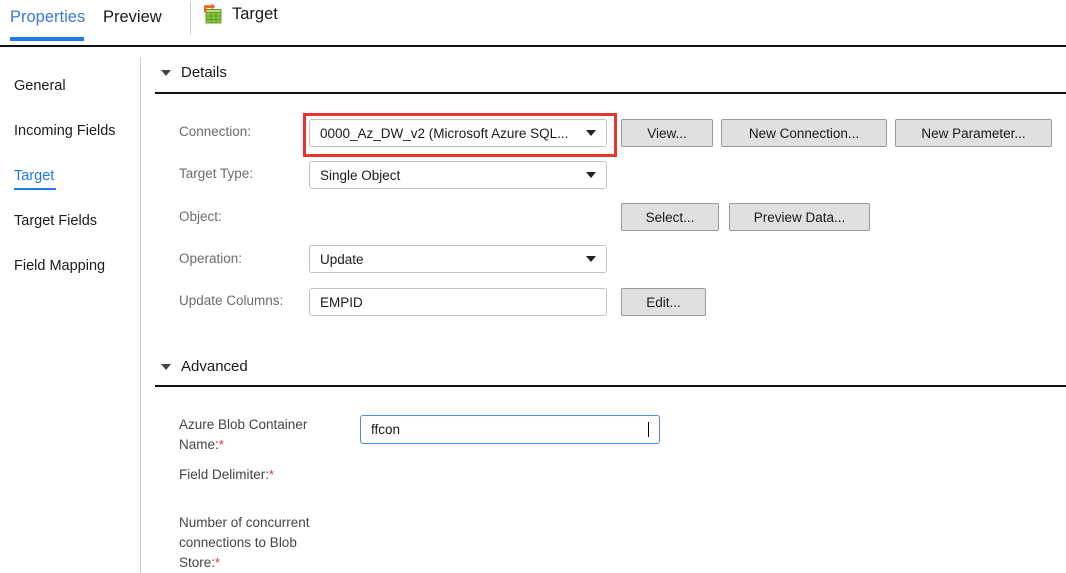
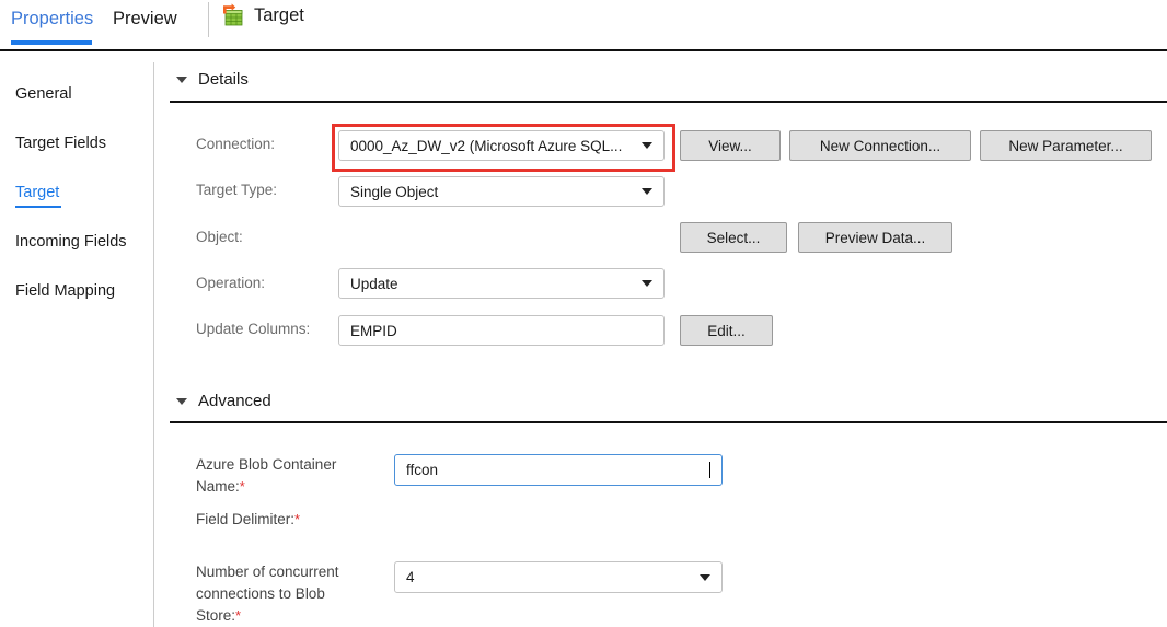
  Properties
  Preview
  Target
  General
- Incoming Fields
+ Target Fields
  Target
- Target Fields
+ Incoming Fields
  Field Mapping
  Details
  Connection:
  0000_Az_DW_v2 (Microsoft Azure SQL...
  View...
  New Connection...
  New Parameter...
  Target Type:
  Single Object
  Object:
  Select...
  Preview Data...
  Operation:
  Update
  Update Columns:
  EMPID
  Edit...
  Advanced
  Azure Blob Container
  Name:*
  ffcon
  Field Delimiter:*
  Number of concurrent
  connections to Blob
  Store:*
+ 4
